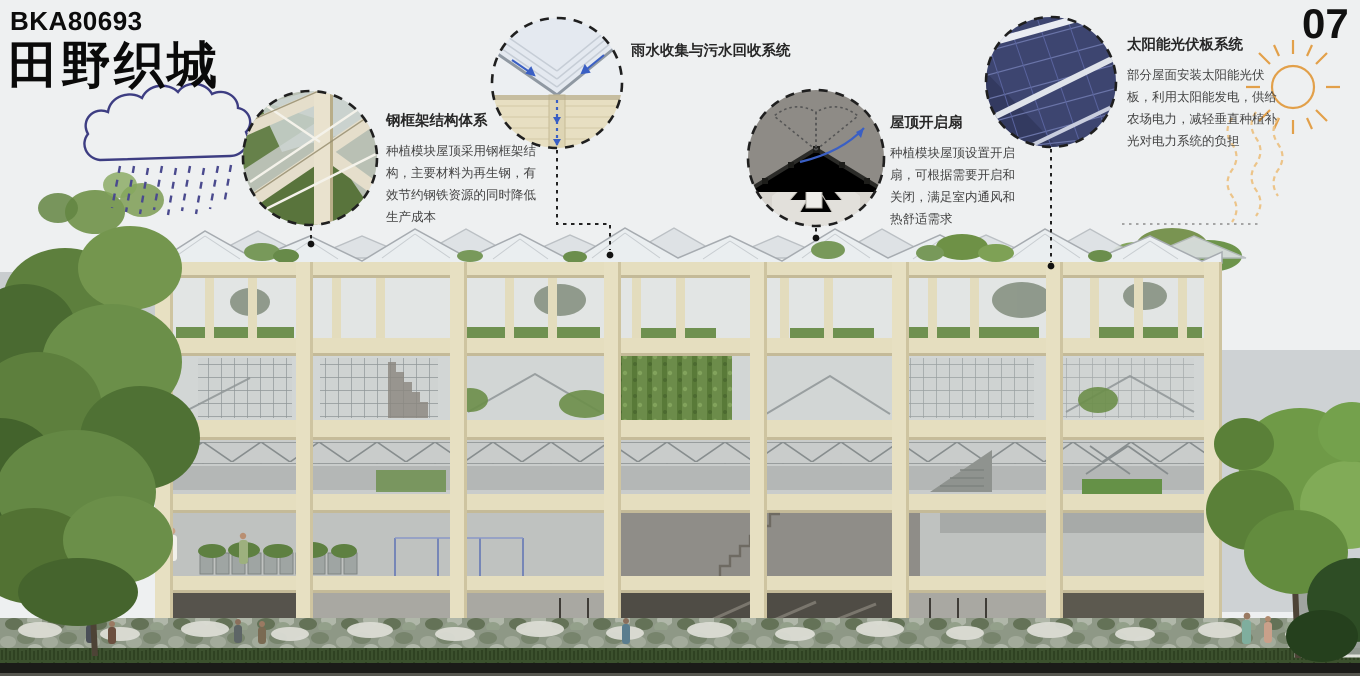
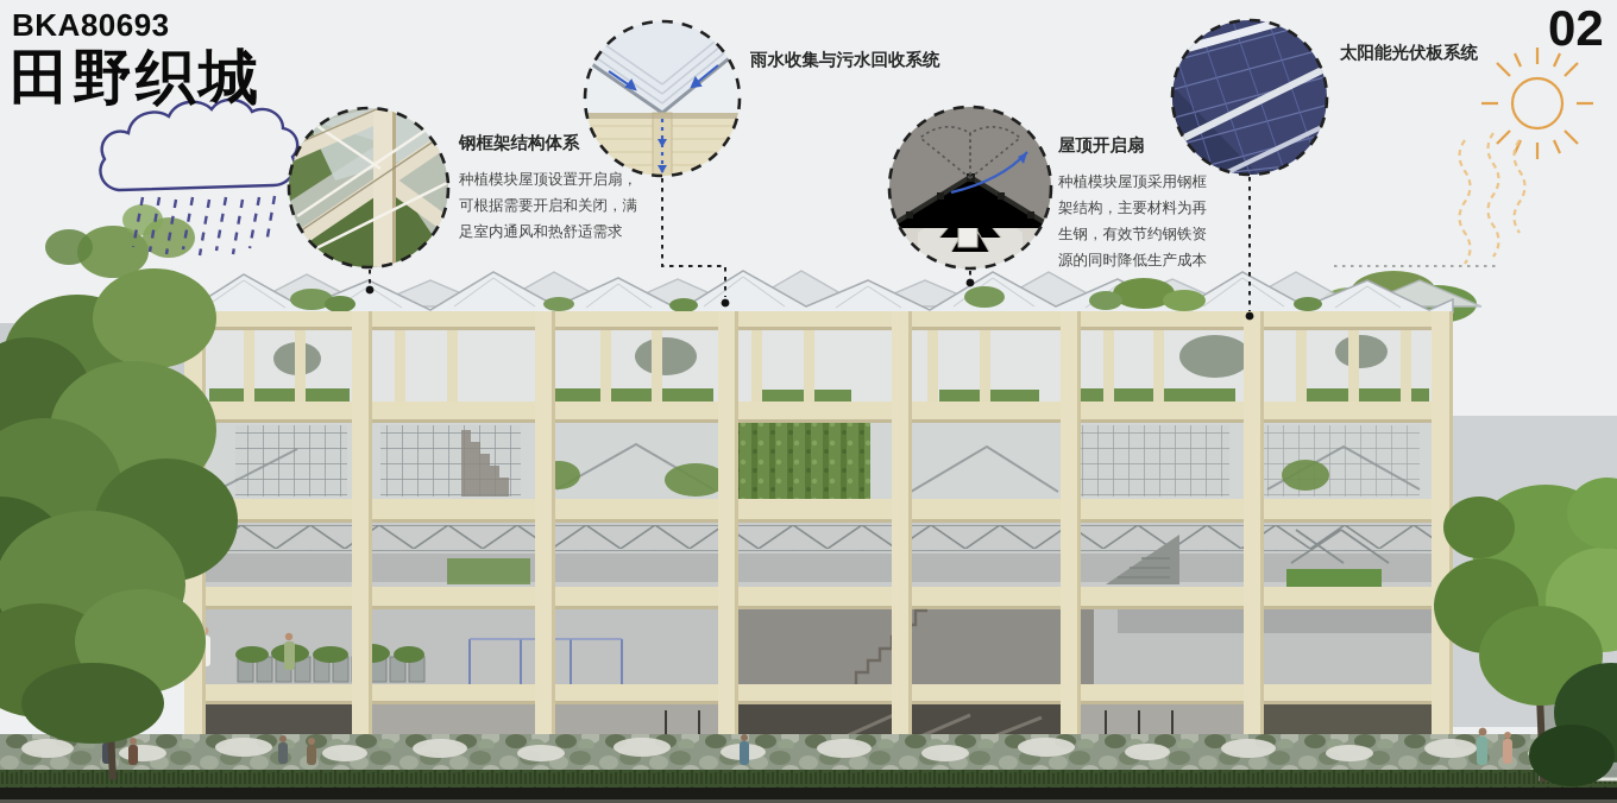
  BKA80693
  田野织城
- 07
+ 02
  钢框架结构体系
- 种植模块屋顶采用钢框架结构，主要材料为再生钢，有效节约钢铁资源的同时降低生产成本
+ 种植模块屋顶设置开启扇，可根据需要开启和关闭，满足室内通风和热舒适需求
  雨水收集与污水回收系统
  屋顶开启扇
- 种植模块屋顶设置开启扇，可根据需要开启和关闭，满足室内通风和热舒适需求
+ 种植模块屋顶采用钢框架结构，主要材料为再生钢，有效节约钢铁资源的同时降低生产成本
  太阳能光伏板系统
- 部分屋面安装太阳能光伏板，利用太阳能发电，供给农场电力，减轻垂直种植补光对电力系统的负担
